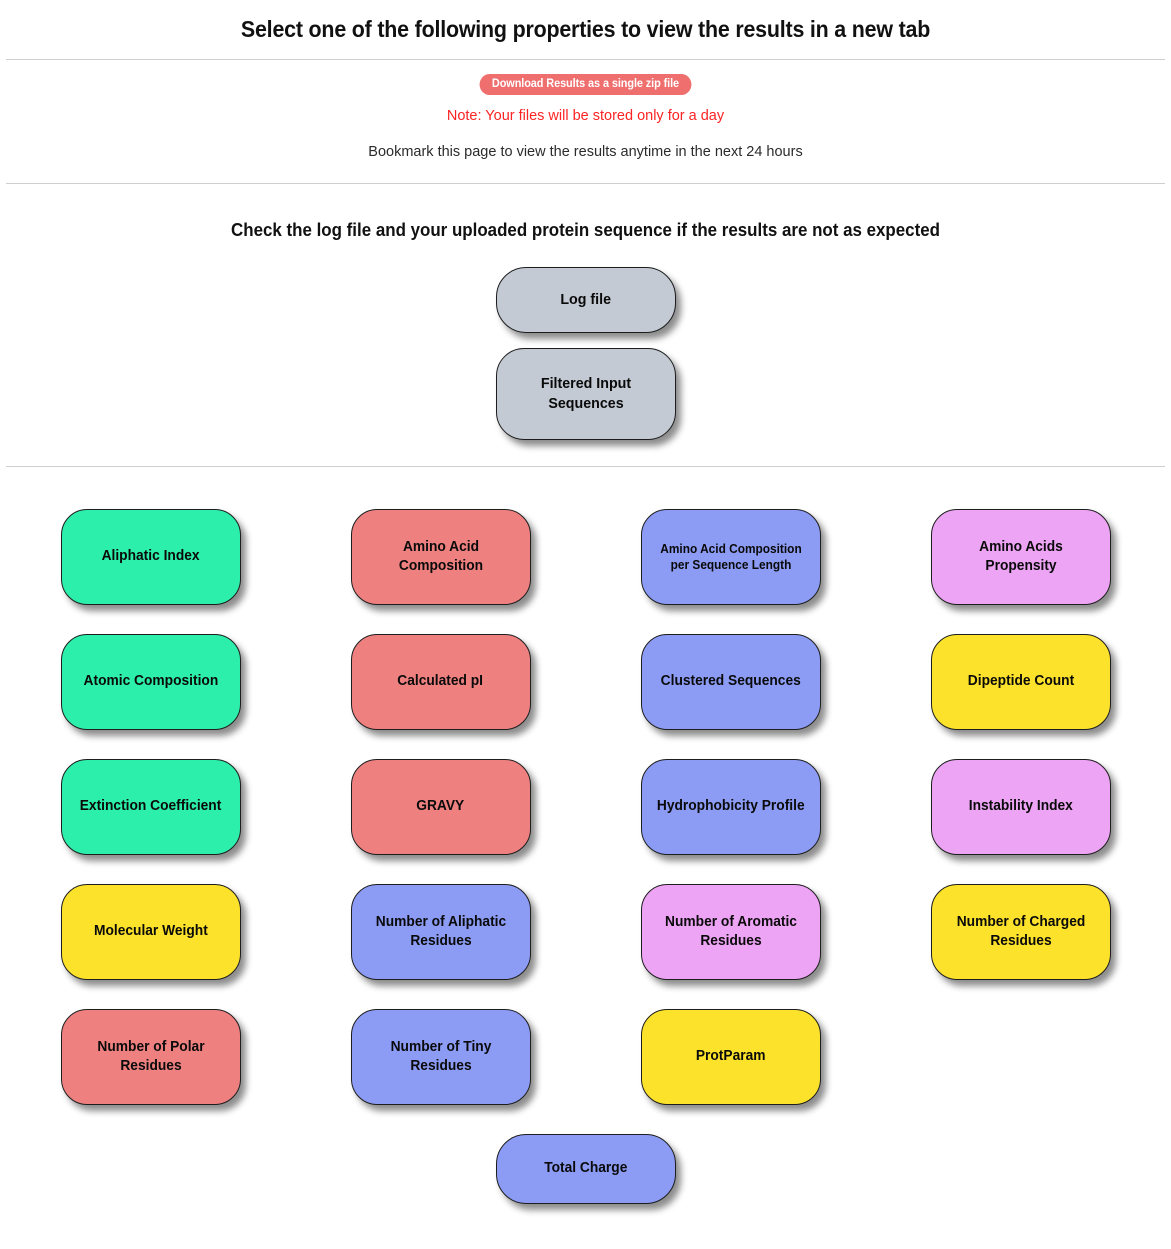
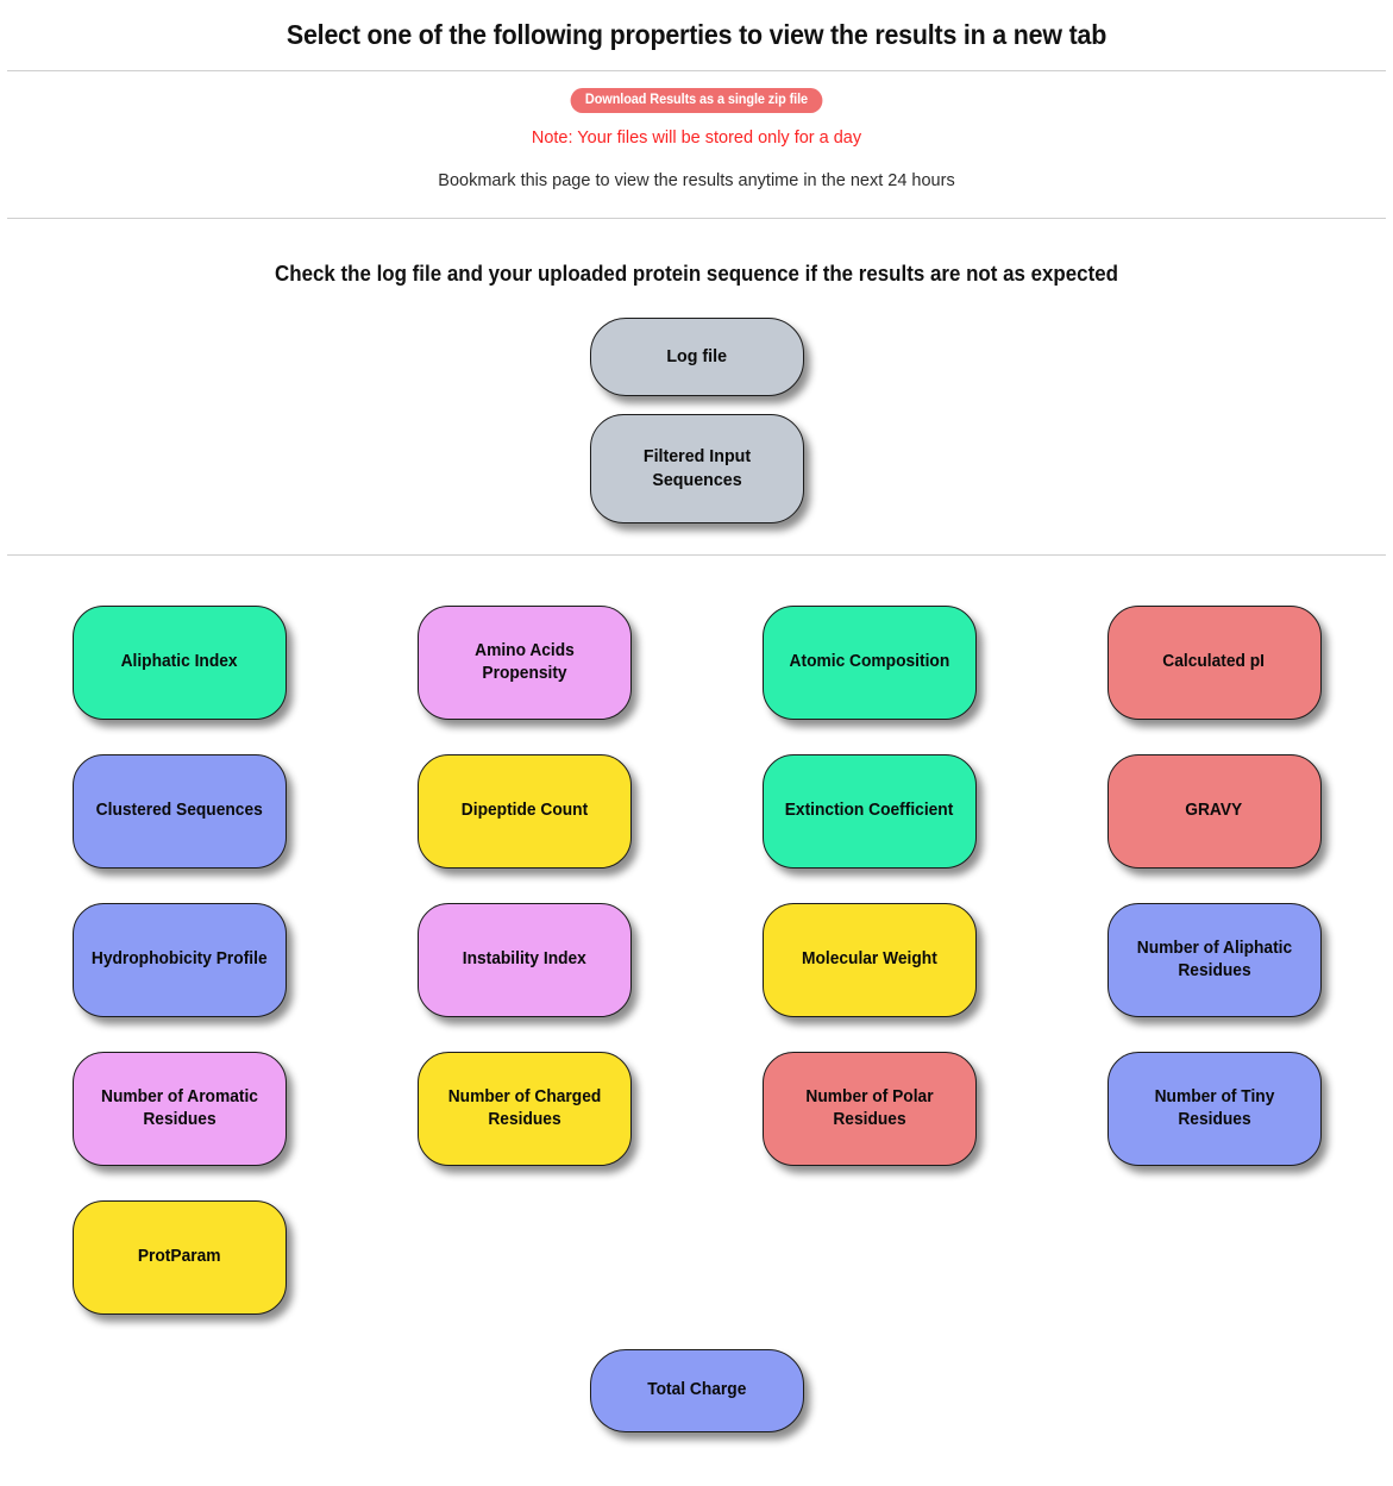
  Select one of the following properties to view the results in a new tab
  Download Results as a single zip file
  Note: Your files will be stored only for a day
  Bookmark this page to view the results anytime in the next 24 hours
  Check the log file and your uploaded protein sequence if the results are not as expected
  Log file
  Filtered Input Sequences
  Aliphatic Index
- Amino Acid Composition
- Amino Acid Composition per Sequence Length
  Amino Acids Propensity
  Atomic Composition
  Calculated pI
  Clustered Sequences
  Dipeptide Count
  Extinction Coefficient
  GRAVY
  Hydrophobicity Profile
  Instability Index
  Molecular Weight
  Number of Aliphatic Residues
  Number of Aromatic Residues
  Number of Charged Residues
  Number of Polar Residues
  Number of Tiny Residues
  ProtParam
  Total Charge
